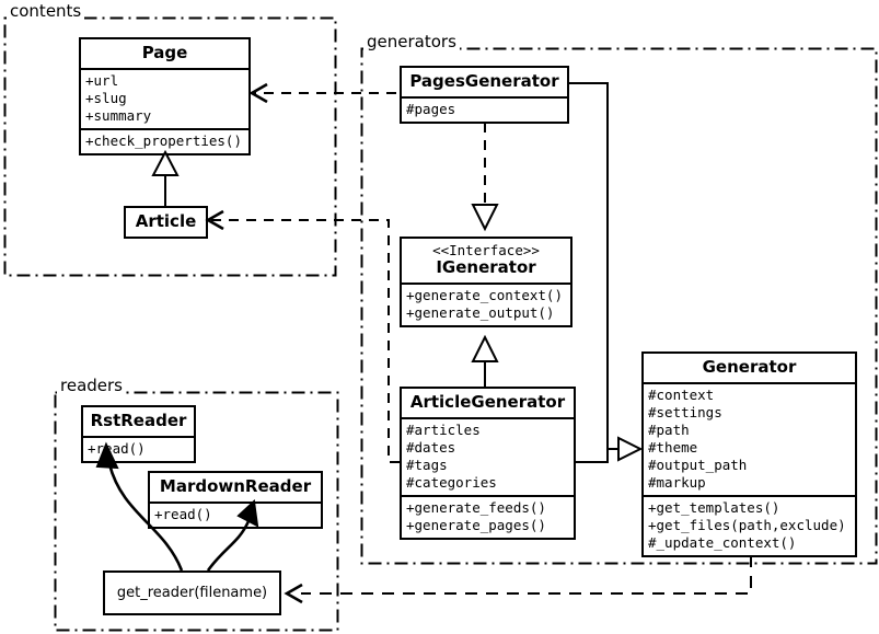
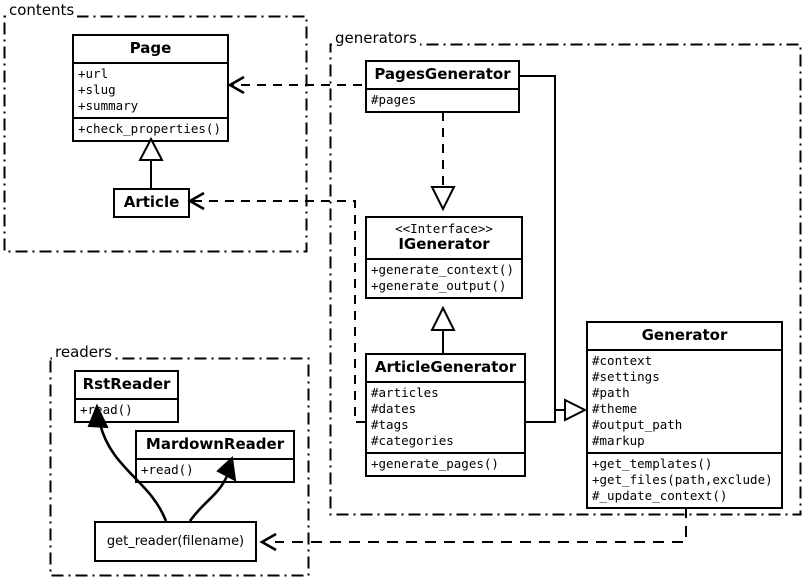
  contents
  generators
  readers
  Page
  +url
  +slug
  +summary
  +check_properties()
  Article
  PagesGenerator
  #pages
  <<Interface>>
  IGenerator
  +generate_context()
  +generate_output()
  ArticleGenerator
  #articles
  #dates
  #tags
  #categories
- +generate_feeds()
  +generate_pages()
  Generator
  #context
  #settings
  #path
  #theme
  #output_path
  #markup
  +get_templates()
  +get_files(path,exclude)
  #_update_context()
  RstReader
  +rad()
  MardownReader
  +read()
  get_reader(filename)
